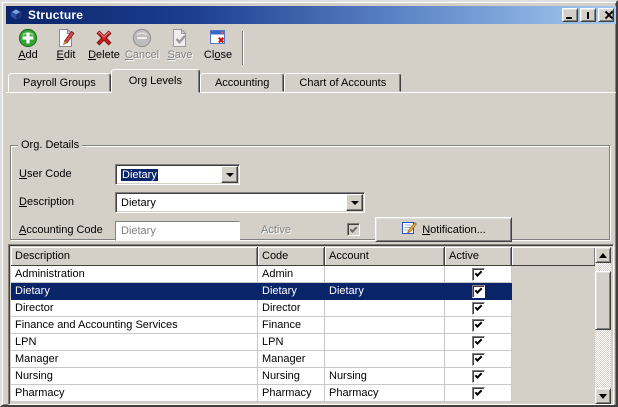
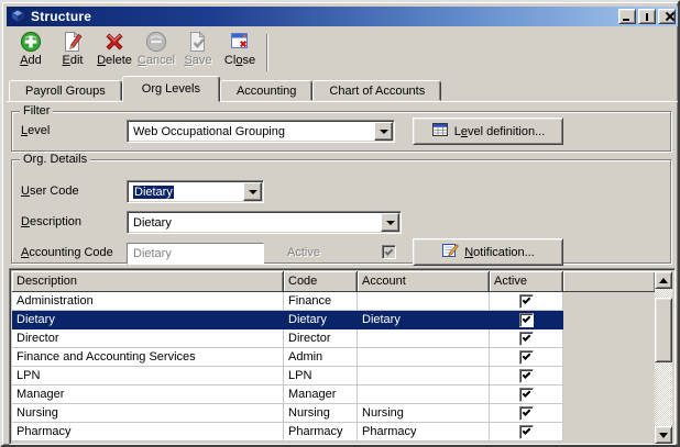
  Structure
  Add
  Edit
  Delete
  Cancel
  Save
  Close
  Payroll Groups
  Org Levels
  Accounting
  Chart of Accounts
+ Filter
+ Level
+ Web Occupational Grouping
+ Level definition...
  Org. Details
  User Code
  Dietary
  Description
  Dietary
  Accounting Code
  Dietary
  Active
  Notification...
  Description
  Code
  Account
  Active
  Administration
- Admin
+ Finance
  Dietary
  Dietary
  Dietary
  Director
  Director
  Finance and Accounting Services
- Finance
+ Admin
  LPN
  LPN
  Manager
  Manager
  Nursing
  Nursing
  Nursing
  Pharmacy
  Pharmacy
  Pharmacy
